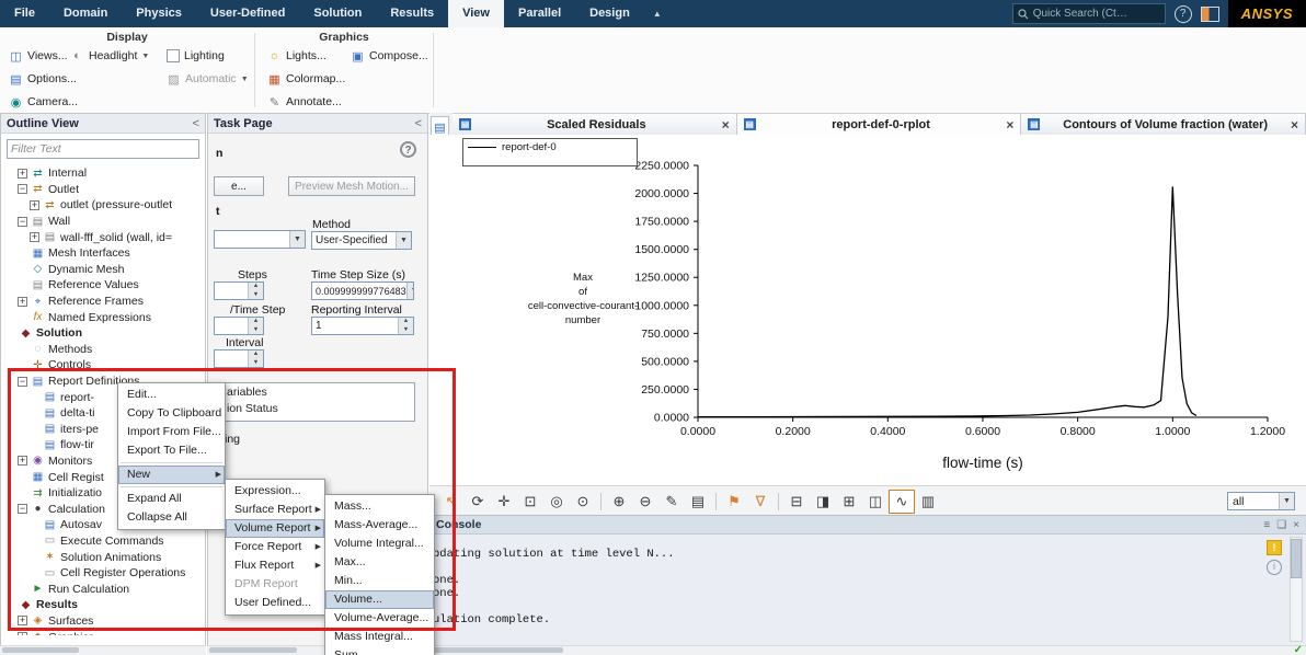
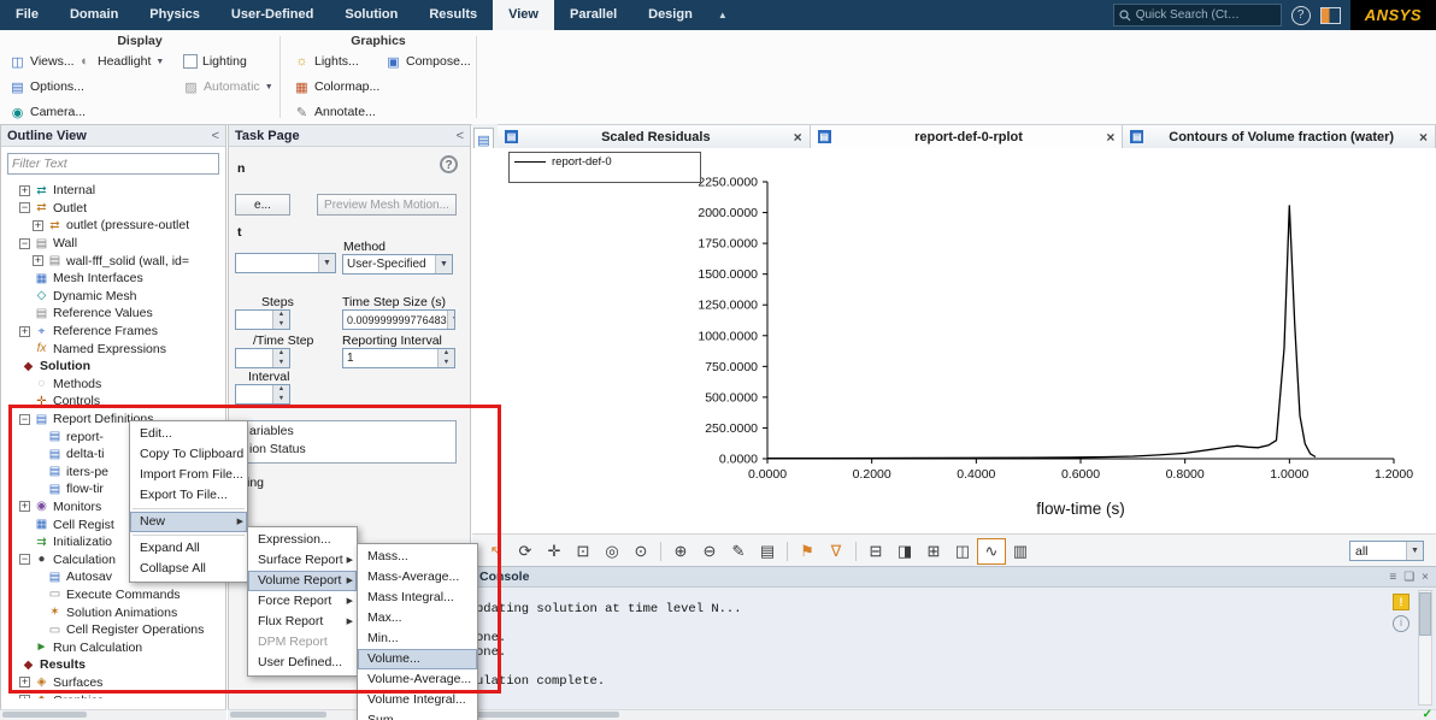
  File
  Domain
  Physics
  User-Defined
  Solution
  Results
  View
  Parallel
  Design
  ▲
  Quick Search (Ct…
  ?
  ANSYS
  Display
  Graphics
  ◫
  Views...
  ◐
  Headlight
  Lighting
  ▤
  Options...
  ▨
  Automatic
  ◉
  Camera...
  ☼
  Lights...
  ▣
  Compose...
  ▦
  Colormap...
  ✎
  Annotate...
  Outline View
  <
  Filter Text
  +
  ⇄
  Internal
  −
  ⇄
  Outlet
  +
  ⇄
  outlet (pressure-outlet
  −
  ▤
  Wall
  +
  ▤
  wall-fff_solid (wall, id=
  ▦
  Mesh Interfaces
  ◇
  Dynamic Mesh
  ▤
  Reference Values
  +
  ⌖
  Reference Frames
  fx
  Named Expressions
  ◆
  Solution
  ◌
  Methods
  ✛
  Controls
  −
  ▤
  Report Defini
  ▤
  report-
  ▤
  delta-ti
  ▤
  iters-pe
  ▤
  flow-tir
  +
  ◉
  Monitors
  ▦
  Cell Regist
  ⇉
  Initializatio
  −
  ●
  Calculation
  ▤
  Autosav
  ▭
  Execute Commands
  ✶
  Solution Animations
  ▭
  Cell Register Operations
  ►
  Run Calculation
  ◆
  Results
  +
  ◈
  Surfaces
  Task Page
  <
  ?
  n
  e...
  Preview Mesh Motion...
  t
  Method
  User-Specified
  Steps
  Time Step Size (s)
  0.009999999776483
  /Time Step
  Reporting Interval
  1
  Interval
  ariables
  ion Status
  ing
  ▤
  ▤
  Scaled Residuals
  ×
  ▤
  report-def-0-rplot
  ×
  ▤
  Contours of Volume fraction (water)
  ×
  0.0000
  250.0000
  500.0000
  750.0000
  1000.0000
  1250.0000
  1500.0000
  1750.0000
  2000.0000
  2250.0000
  0.0000
  0.2000
  0.4000
  0.6000
  0.8000
  1.0000
  1.2000
  flow-time (s)
  report-def-0
- Max
- of
- cell-convective-courant-number
  ↖
  ⟳
  ✛
  ⊡
  ◎
  ⊙
  ⊕
  ⊖
  ✎
  ▤
  ⚑
  ∇
  ⊟
  ◨
  ⊞
  ◫
  ∿
  ▥
  all
  Console
  ≡
  ❏
  ×
  pdating solution at time level N...
  one.
  one.
  ulation complete.
  !
  i
  ✓
  Edit...
  Copy To Clipboard
  Import From File...
  Export To File...
  New
  Expand All
  Collapse All
  Expression...
  Surface Report
  Volume Report
  Force Report
  Flux Report
  DPM Report
  User Defined...
  Mass...
  Mass-Average...
- Volume Integral...
+ Mass Integral...
  Max...
  Min...
  Volume...
  Volume-Average...
- Mass Integral...
+ Volume Integral...
